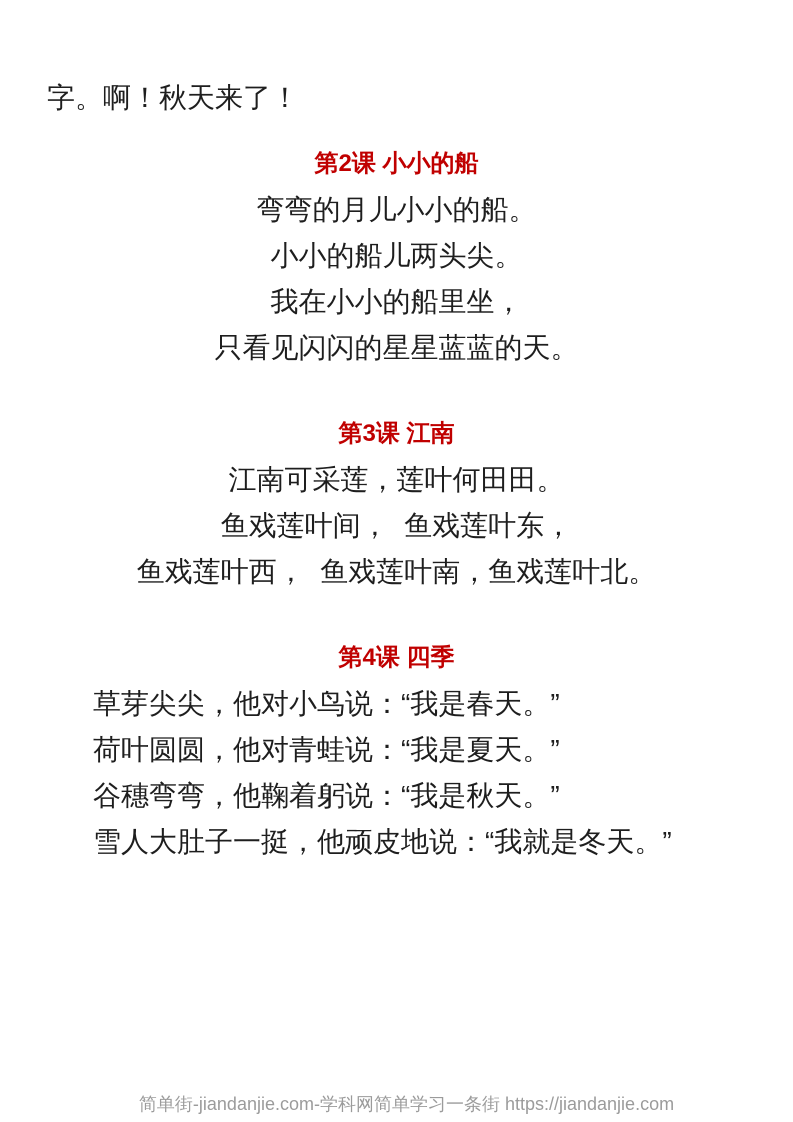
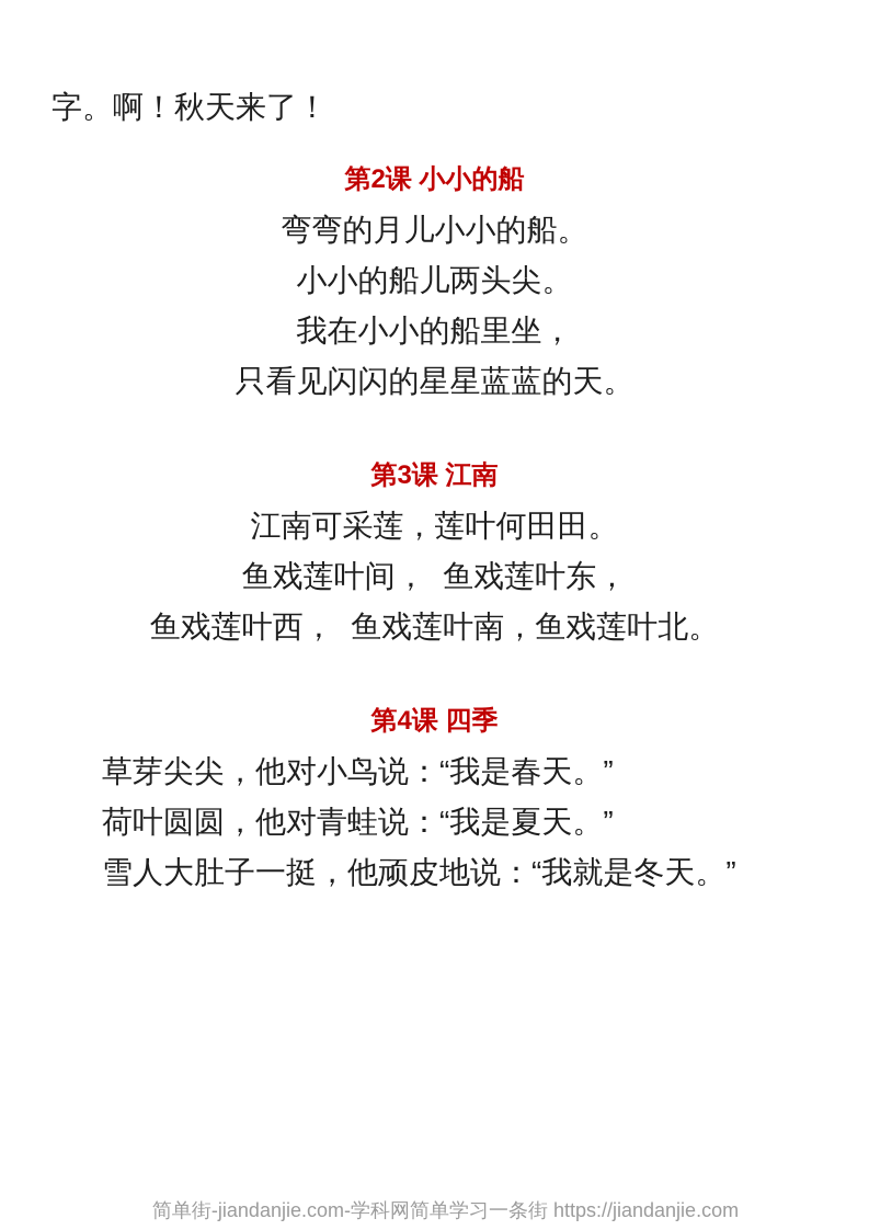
  字。啊！秋天来了！
  第2课 小小的船
  弯弯的月儿小小的船。
  小小的船儿两头尖。
  我在小小的船里坐，
  只看见闪闪的星星蓝蓝的天。
  第3课 江南
  江南可采莲，莲叶何田田。
  鱼戏莲叶间， 鱼戏莲叶东，
  鱼戏莲叶西， 鱼戏莲叶南，鱼戏莲叶北。
  第4课 四季
  草芽尖尖，他对小鸟说：“我是春天。”
  荷叶圆圆，他对青蛙说：“我是夏天。”
- 谷穗弯弯，他鞠着躬说：“我是秋天。”
  雪人大肚子一挺，他顽皮地说：“我就是冬天。”
  简单街-jiandanjie.com-学科网简单学习一条街 https://jiandanjie.com
